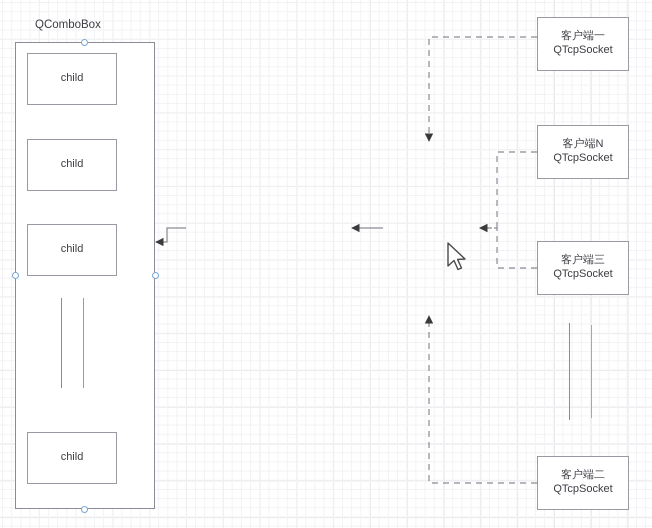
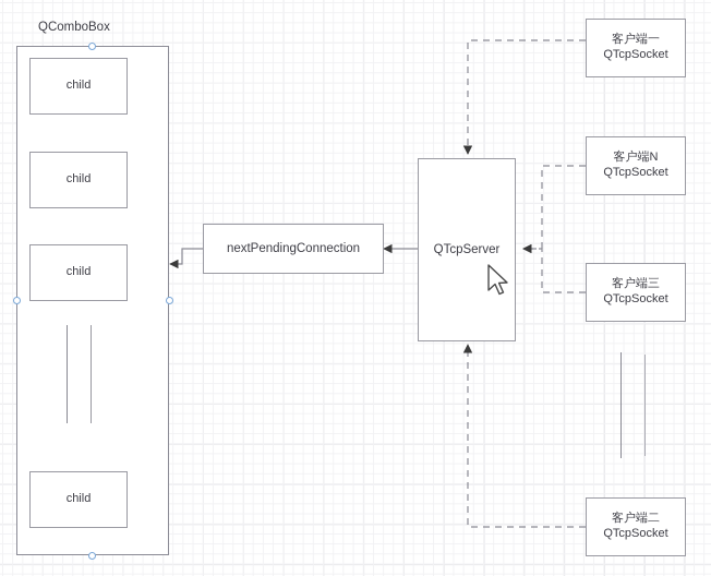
  QComboBox
  child
  child
  child
  child
+ nextPendingConnection
+ QTcpServer
  客户端一
  QTcpSocket
  客户端N
  QTcpSocket
  客户端三
  QTcpSocket
  客户端二
  QTcpSocket
